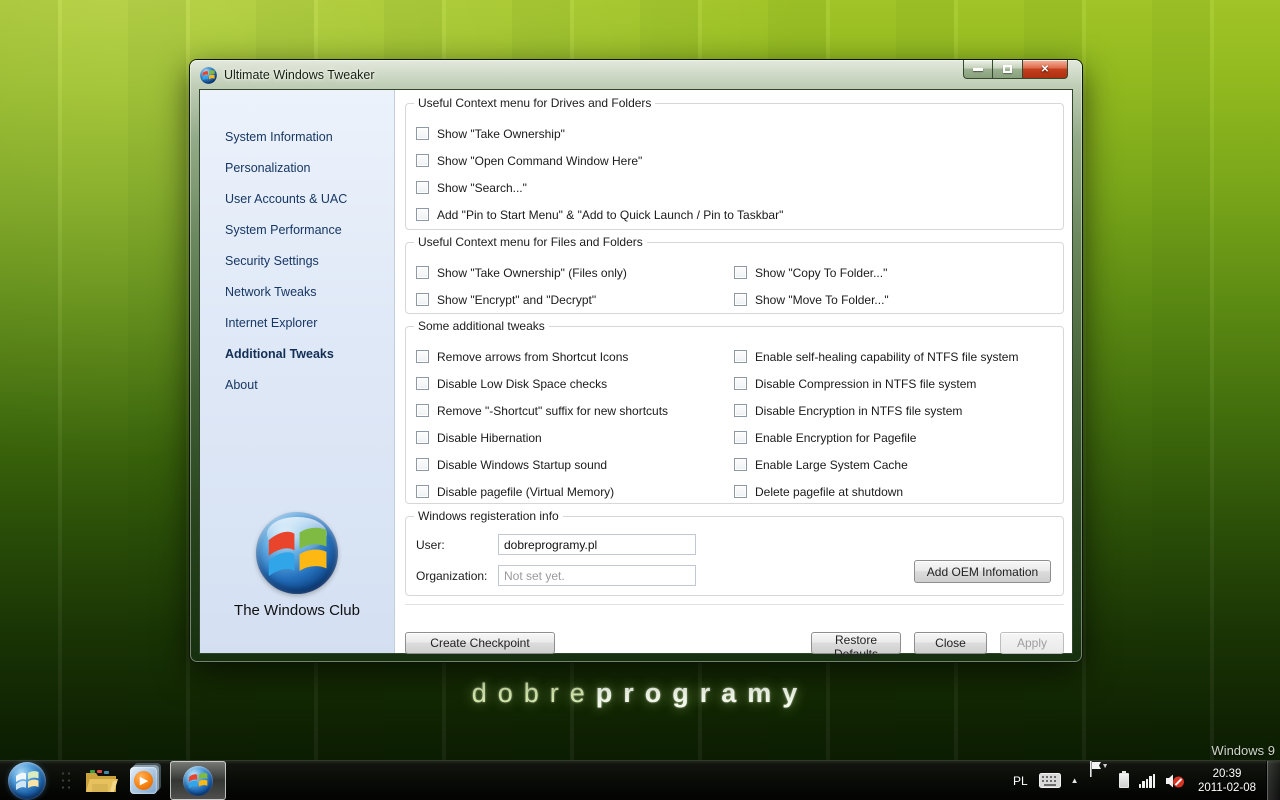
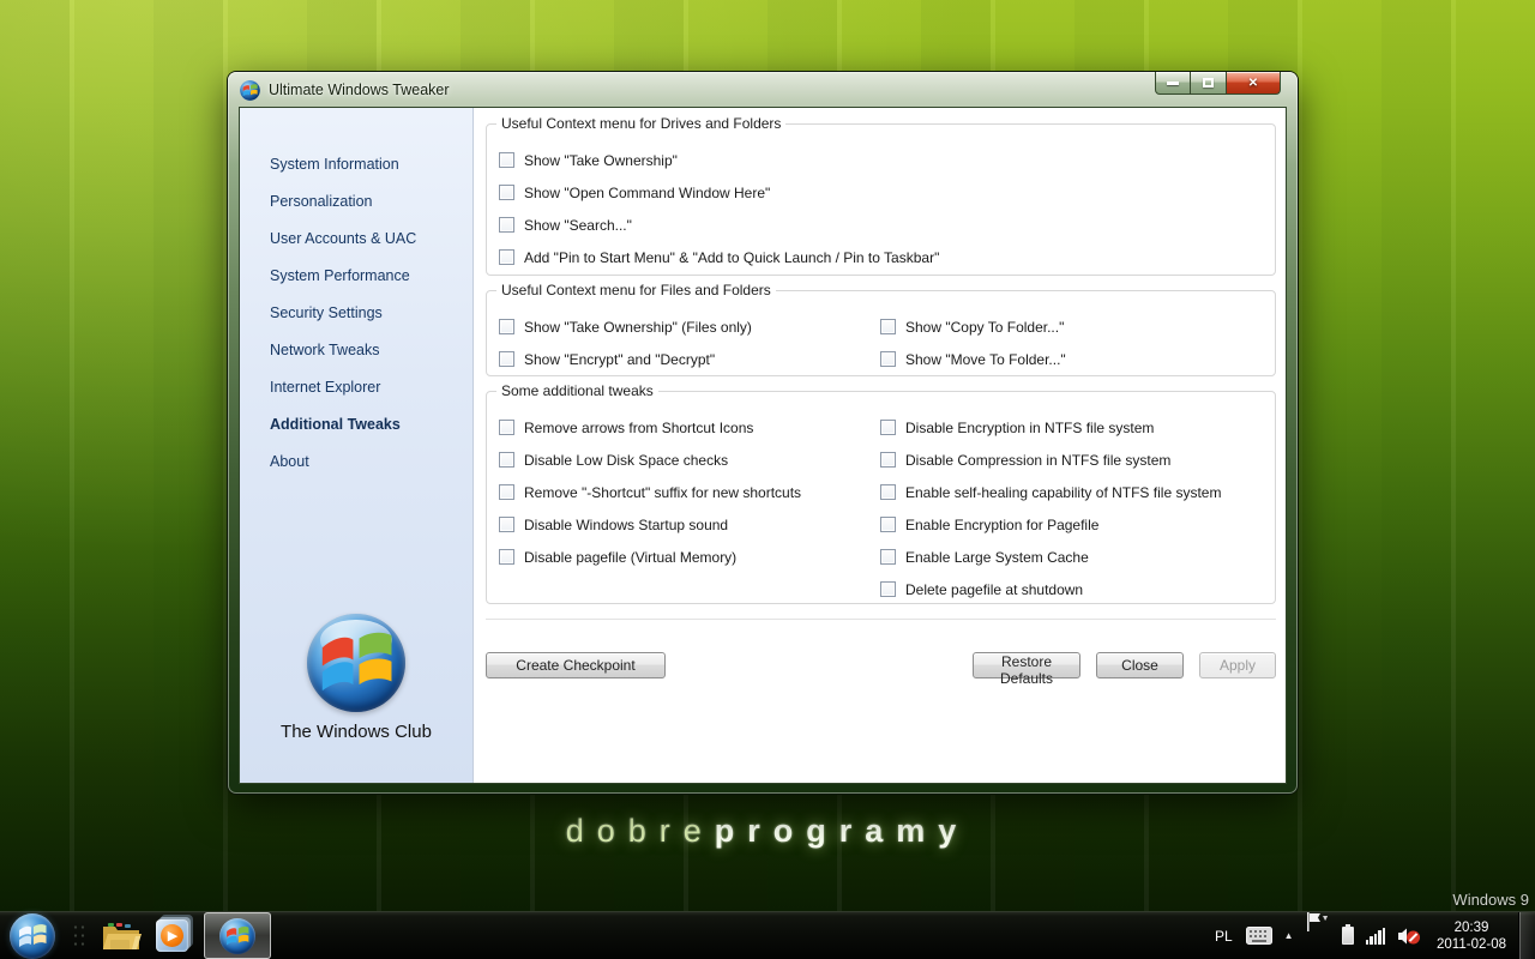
  dobreprogramy
  Windows 9
  Ultimate Windows Tweaker
  ✕
  System Information
  Personalization
  User Accounts & UAC
  System Performance
  Security Settings
  Network Tweaks
  Internet Explorer
  Additional Tweaks
  About
  The Windows Club
  Useful Context menu for Drives and Folders
  Show "Take Ownership"
  Show "Open Command Window Here"
  Show "Search..."
  Add "Pin to Start Menu" & "Add to Quick Launch / Pin to Taskbar"
  Useful Context menu for Files and Folders
  Show "Take Ownership" (Files only)
  Show "Encrypt" and "Decrypt"
  Show "Copy To Folder..."
  Show "Move To Folder..."
  Some additional tweaks
  Remove arrows from Shortcut Icons
  Disable Low Disk Space checks
  Remove "-Shortcut" suffix for new shortcuts
- Disable Hibernation
  Disable Windows Startup sound
  Disable pagefile (Virtual Memory)
- Enable self-healing capability of NTFS file system
+ Disable Encryption in NTFS file system
  Disable Compression in NTFS file system
- Disable Encryption in NTFS file system
+ Enable self-healing capability of NTFS file system
  Enable Encryption for Pagefile
  Enable Large System Cache
  Delete pagefile at shutdown
- Windows registeration info
- User:
- dobreprogramy.pl
- Organization:
- Not set yet.
- Add OEM Infomation
  Create Checkpoint
  Restore Defaults
  Close
  Apply
  ▶
  PL
  ▲
  20:39
  2011-02-08
